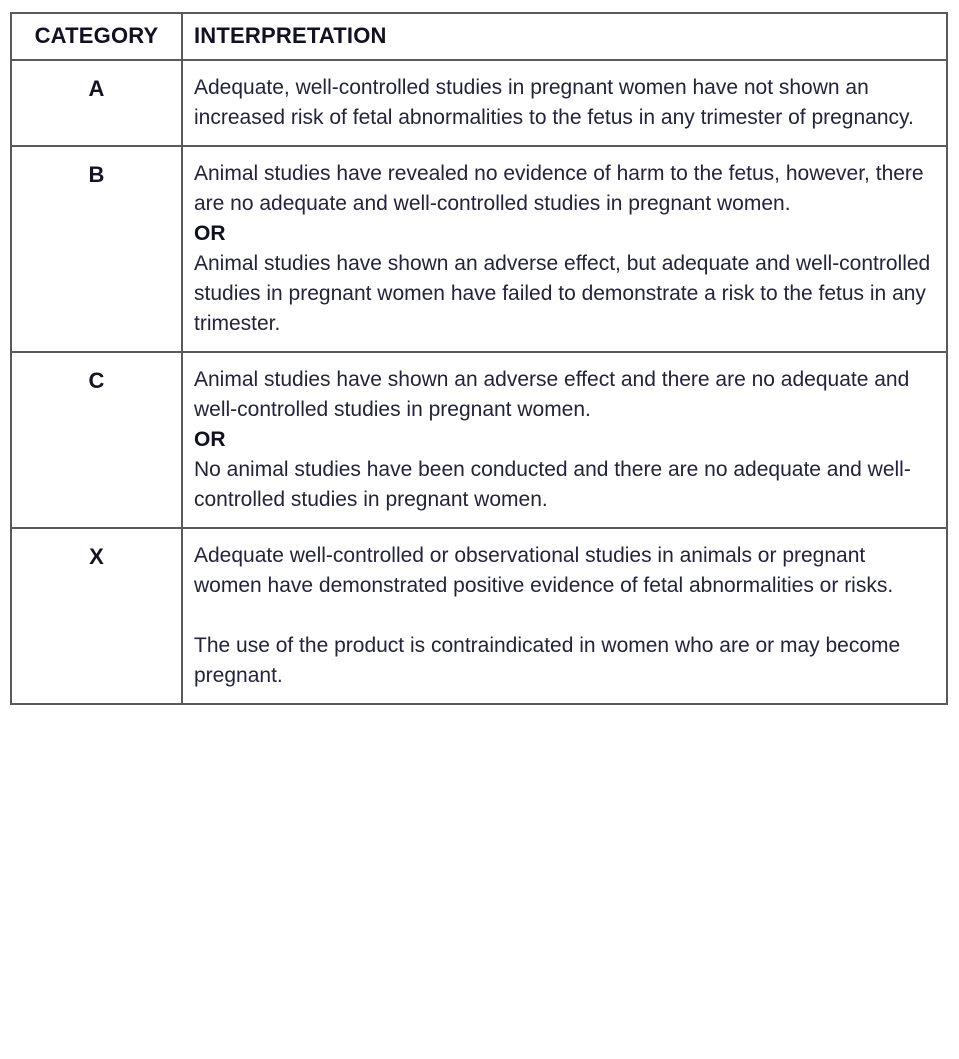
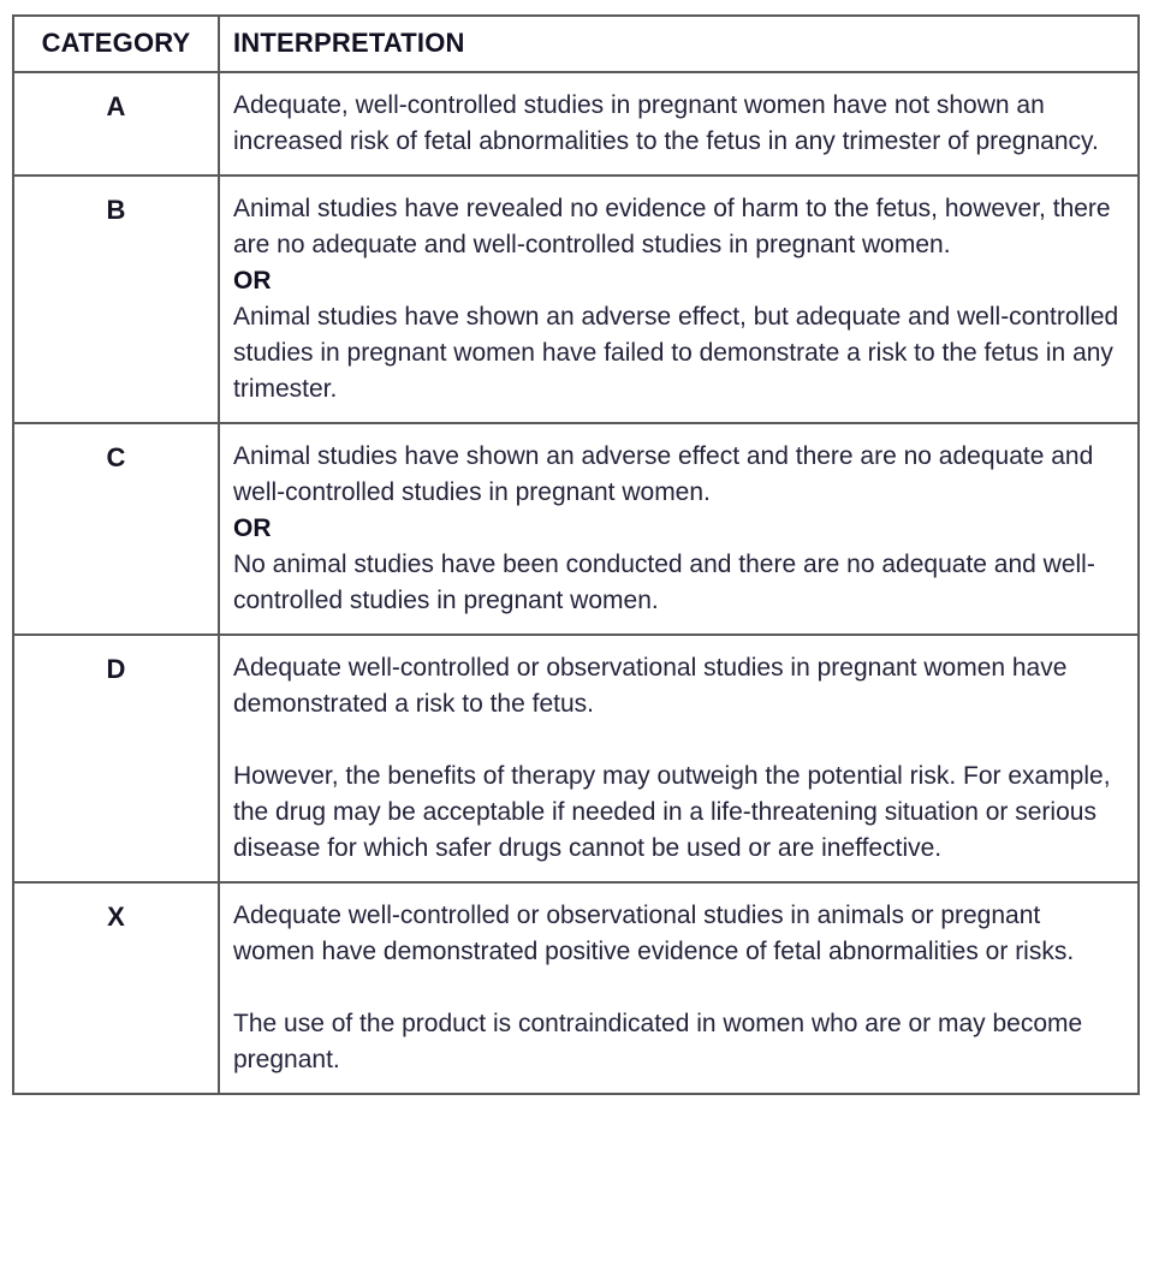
  CATEGORY	INTERPRETATION
  A	Adequate, well-controlled studies in pregnant women have not shown an increased risk of fetal abnormalities to the fetus in any trimester of pregnancy.
  B	Animal studies have revealed no evidence of harm to the fetus, however, there are no adequate and well-controlled studies in pregnant women.ORAnimal studies have shown an adverse effect, but adequate and well-controlled studies in pregnant women have failed to demonstrate a risk to the fetus in any trimester.
  C	Animal studies have shown an adverse effect and there are no adequate and well-controlled studies in pregnant women.ORNo animal studies have been conducted and there are no adequate and well-controlled studies in pregnant women.
+ D	Adequate well-controlled or observational studies in pregnant women have demonstrated a risk to the fetus.However, the benefits of therapy may outweigh the potential risk. For example, the drug may be acceptable if needed in a life-threatening situation or serious disease for which safer drugs cannot be used or are ineffective.
  X	Adequate well-controlled or observational studies in animals or pregnant women have demonstrated positive evidence of fetal abnormalities or risks.The use of the product is contraindicated in women who are or may become pregnant.
